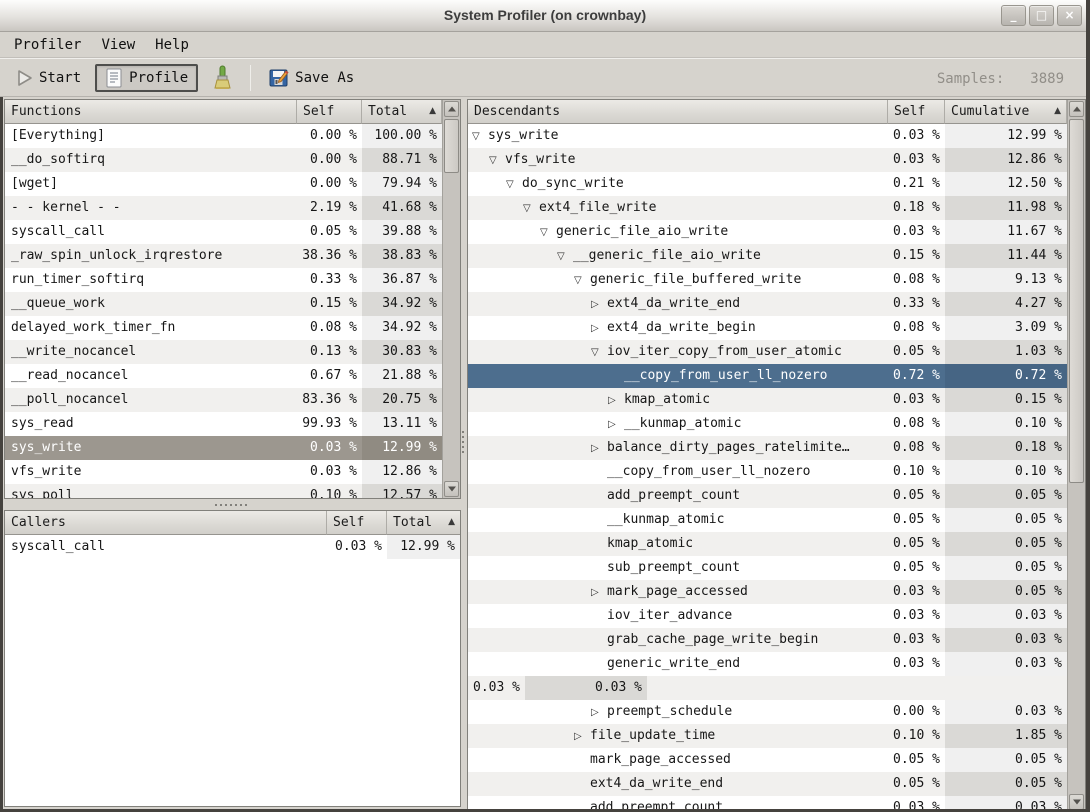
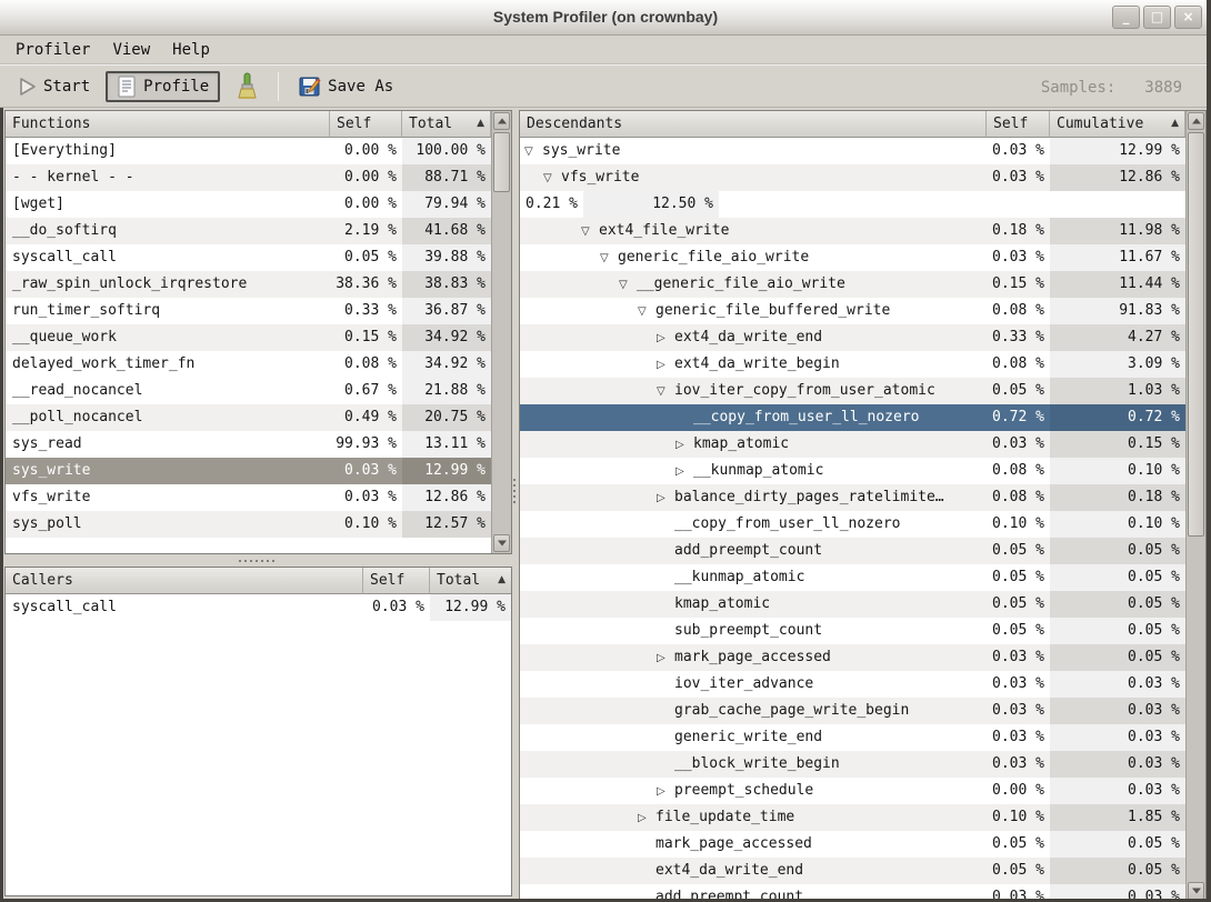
  System Profiler (on crownbay)
  _
  □
  ×
  Profiler
  View
  Help
  Start
  Profile
  Save As
  Samples:
  3889
  Functions
  Self
  Total
  ▲
  [Everything]
  0.00 %
  100.00 %
- __do_softirq
+ - - kernel - -
  0.00 %
  88.71 %
  [wget]
  0.00 %
  79.94 %
- - - kernel - -
+ __do_softirq
  2.19 %
  41.68 %
  syscall_call
  0.05 %
  39.88 %
  _raw_spin_unlock_irqrestore
  38.36 %
  38.83 %
  run_timer_softirq
  0.33 %
  36.87 %
  __queue_work
  0.15 %
  34.92 %
  delayed_work_timer_fn
  0.08 %
  34.92 %
- __write_nocancel
- 0.13 %
- 30.83 %
  __read_nocancel
  0.67 %
  21.88 %
  __poll_nocancel
- 83.36 %
+ 0.49 %
  20.75 %
  sys_read
  99.93 %
  13.11 %
  sys_write
  0.03 %
  12.99 %
  vfs_write
  0.03 %
  12.86 %
  sys_poll
  0.10 %
  12.57 %
  Callers
  Self
  Total
  ▲
  syscall_call
  0.03 %
  12.99 %
  Descendants
  Self
  Cumulative
  ▲
  ▽ sys_write
  0.03 %
  12.99 %
  ▽ vfs_write
  0.03 %
  12.86 %
- ▽ do_sync_write
  0.21 %
  12.50 %
  ▽ ext4_file_write
  0.18 %
  11.98 %
  ▽ generic_file_aio_write
  0.03 %
  11.67 %
  ▽ __generic_file_aio_write
  0.15 %
  11.44 %
  ▽ generic_file_buffered_write
  0.08 %
- 9.13 %
+ 91.83 %
  ▷ ext4_da_write_end
  0.33 %
  4.27 %
  ▷ ext4_da_write_begin
  0.08 %
  3.09 %
  ▽ iov_iter_copy_from_user_atomic
  0.05 %
  1.03 %
  __copy_from_user_ll_nozero
  0.72 %
  0.72 %
  ▷ kmap_atomic
  0.03 %
  0.15 %
  ▷ __kunmap_atomic
  0.08 %
  0.10 %
  ▷ balance_dirty_pages_ratelimite…
  0.08 %
  0.18 %
  __copy_from_user_ll_nozero
  0.10 %
  0.10 %
  add_preempt_count
  0.05 %
  0.05 %
  __kunmap_atomic
  0.05 %
  0.05 %
  kmap_atomic
  0.05 %
  0.05 %
  sub_preempt_count
  0.05 %
  0.05 %
  ▷ mark_page_accessed
  0.03 %
  0.05 %
  iov_iter_advance
  0.03 %
  0.03 %
  grab_cache_page_write_begin
  0.03 %
  0.03 %
  generic_write_end
  0.03 %
  0.03 %
+ __block_write_begin
  0.03 %
  0.03 %
  ▷ preempt_schedule
  0.00 %
  0.03 %
  ▷ file_update_time
  0.10 %
  1.85 %
  mark_page_accessed
  0.05 %
  0.05 %
  ext4_da_write_end
  0.05 %
  0.05 %
  add_preempt_count
  0.03 %
  0.03 %
